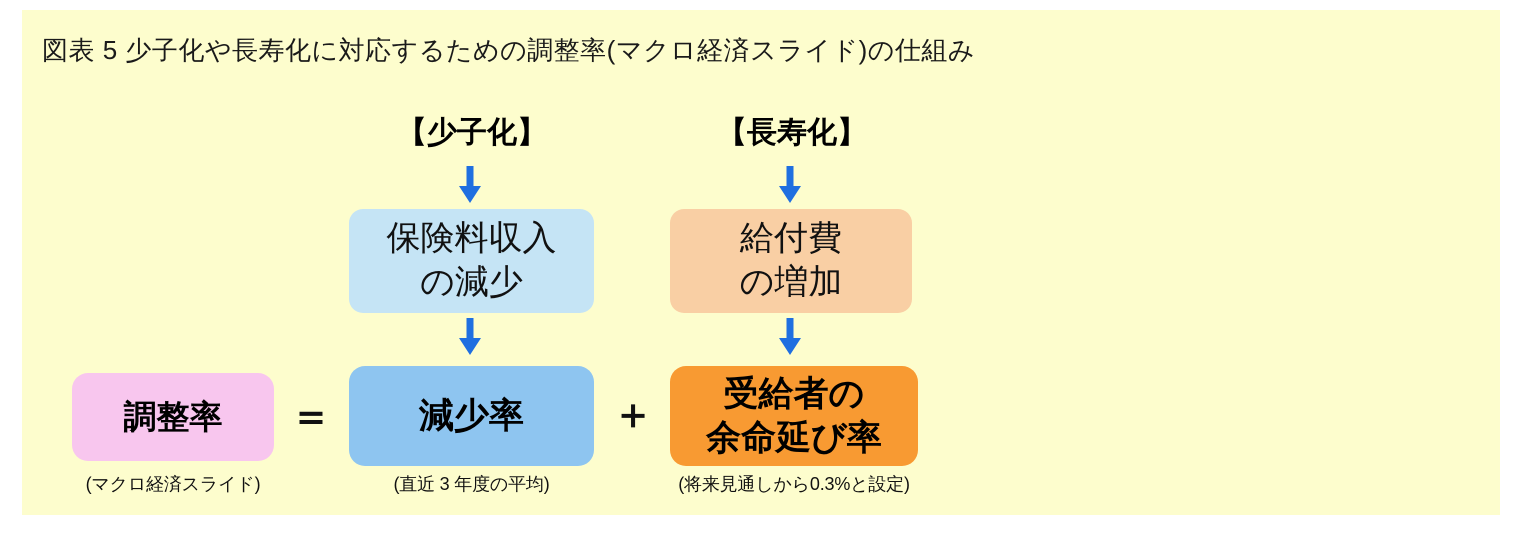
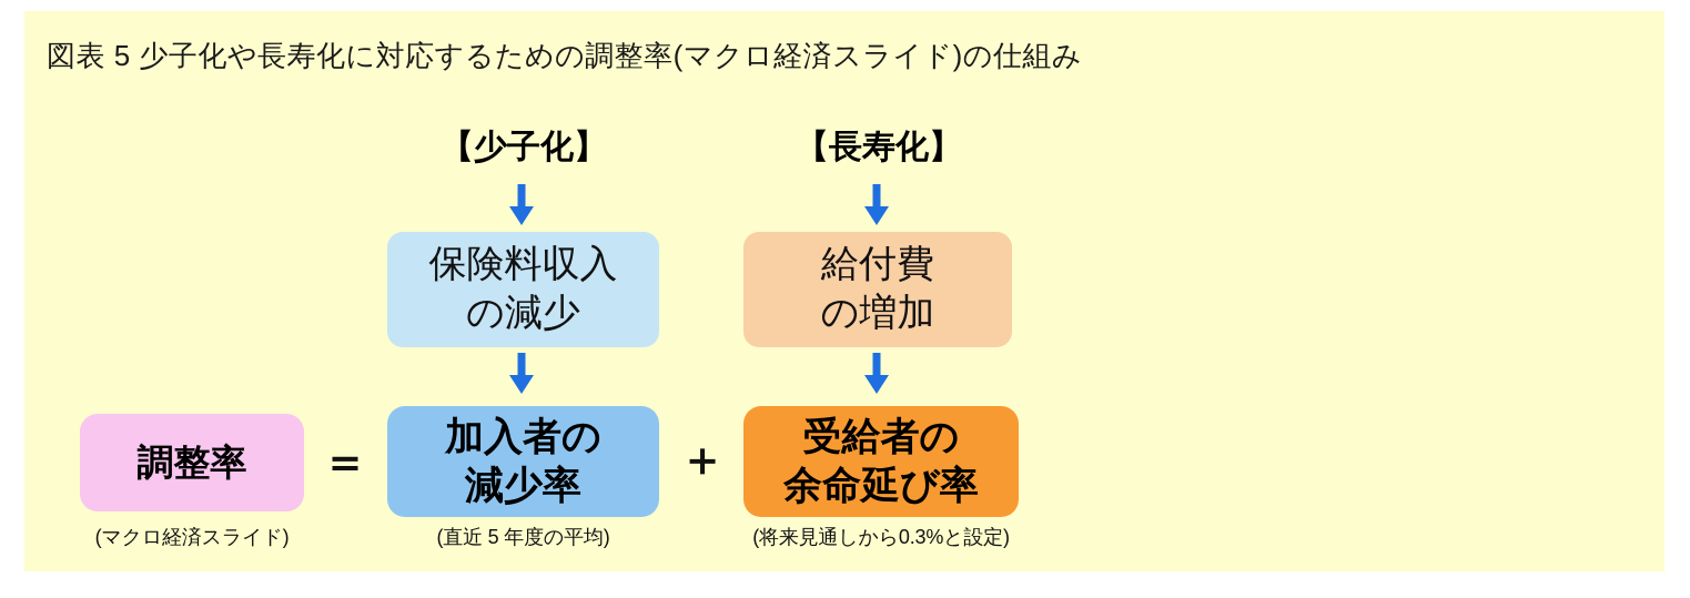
  図表 5 少子化や長寿化に対応するための調整率(マクロ経済スライド)の仕組み
  【少子化】
  【長寿化】
  保険料収入
  の減少
  給付費
  の増加
  調整率
  ＝
+ 加入者の
  減少率
  ＋
  受給者の
  余命延び率
  (マクロ経済スライド)
- (直近 3 年度の平均)
+ (直近 5 年度の平均)
  (将来見通しから0.3%と設定)
